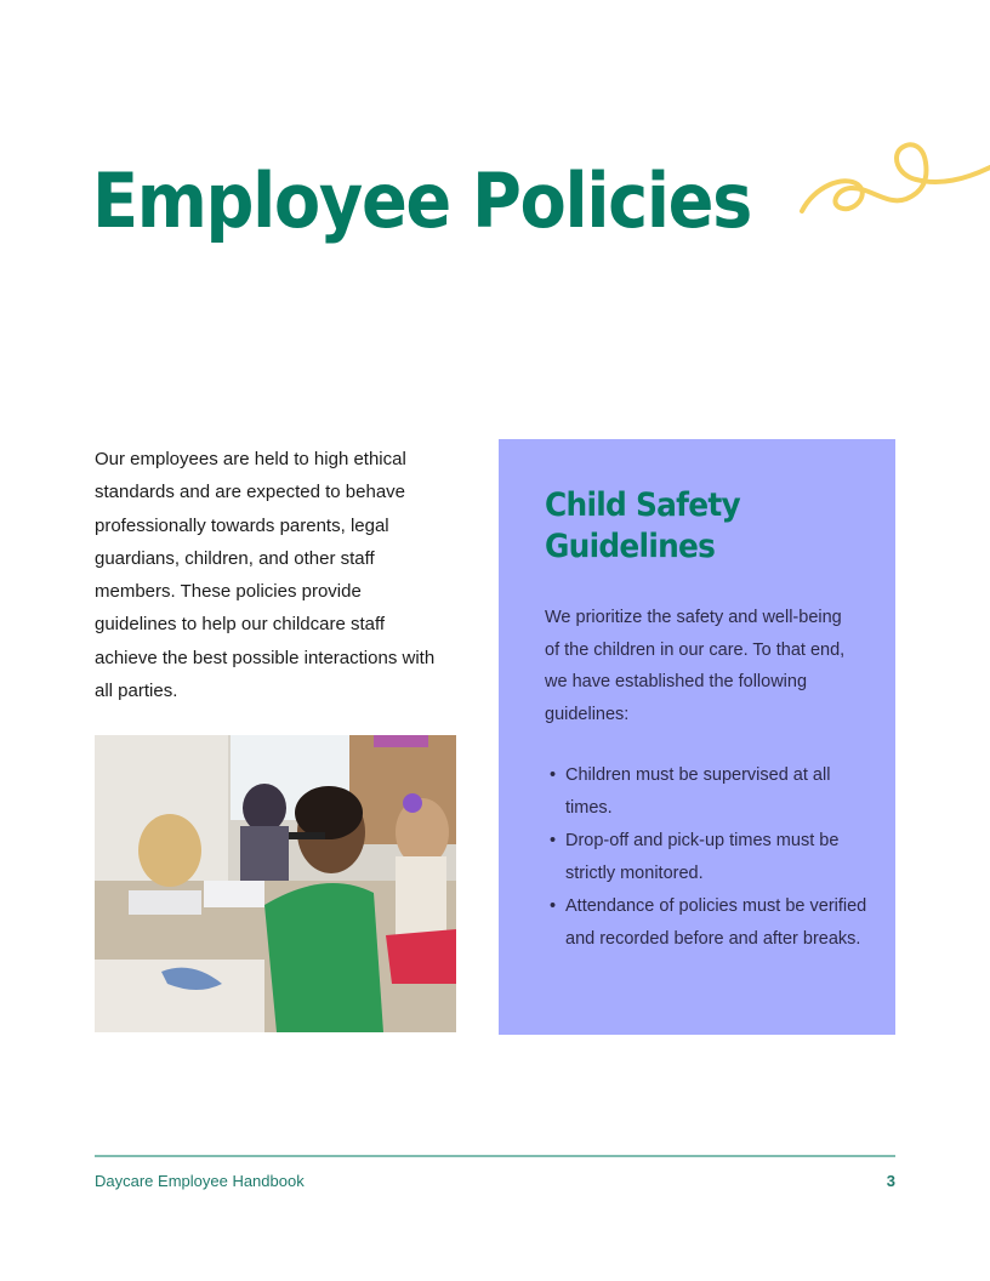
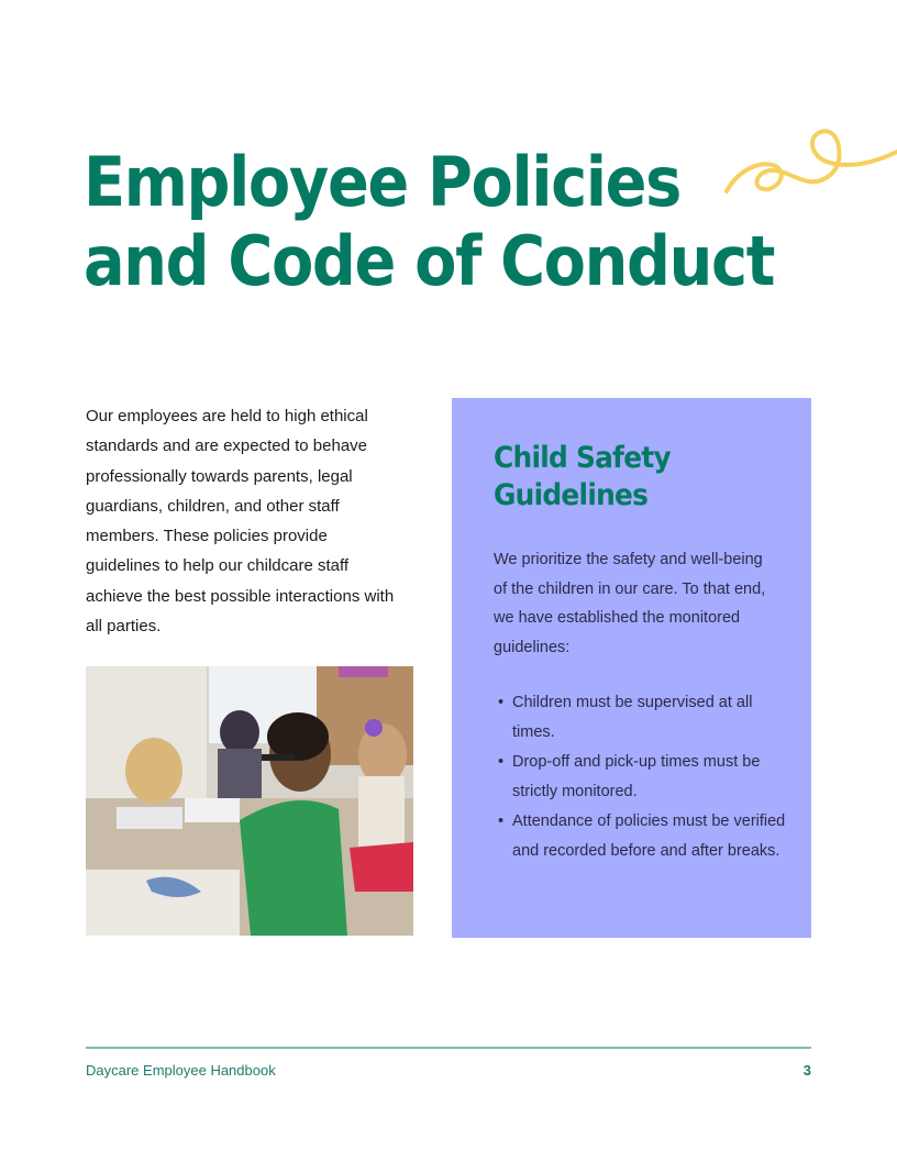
  Employee Policies
+ and Code of Conduct
  Our employees are held to high ethical standards and are expected to behave professionally towards parents, legal guardians, children, and other staff members. These policies provide guidelines to help our childcare staff achieve the best possible interactions with all parties.
  Child Safety Guidelines
- We prioritize the safety and well-being of the children in our care. To that end, we have established the following guidelines:
+ We prioritize the safety and well-being of the children in our care. To that end, we have established the monitored guidelines:
  Children must be supervised at all times.
  Drop-off and pick-up times must be strictly monitored.
  Attendance of policies must be verified and recorded before and after breaks.
  Daycare Employee Handbook
  3
